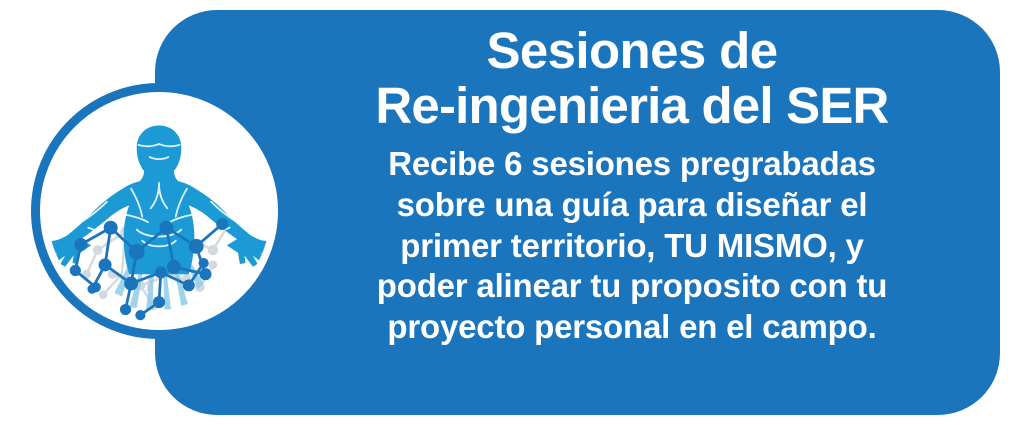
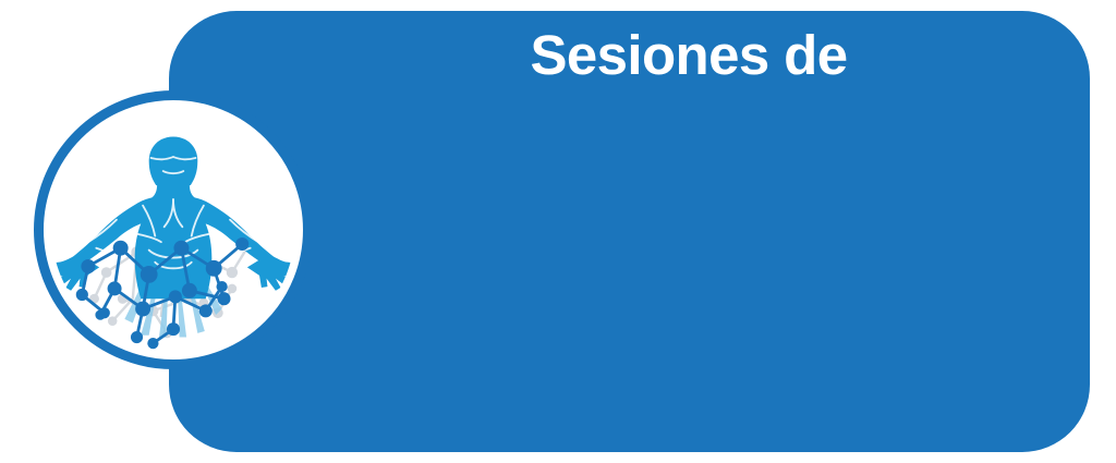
  Sesiones de
- Re-ingenieria del SER
- Recibe 6 sesiones pregrabadas
- sobre una guía para diseñar el
- primer territorio, TU MISMO, y
- poder alinear tu proposito con tu
- proyecto personal en el campo.
